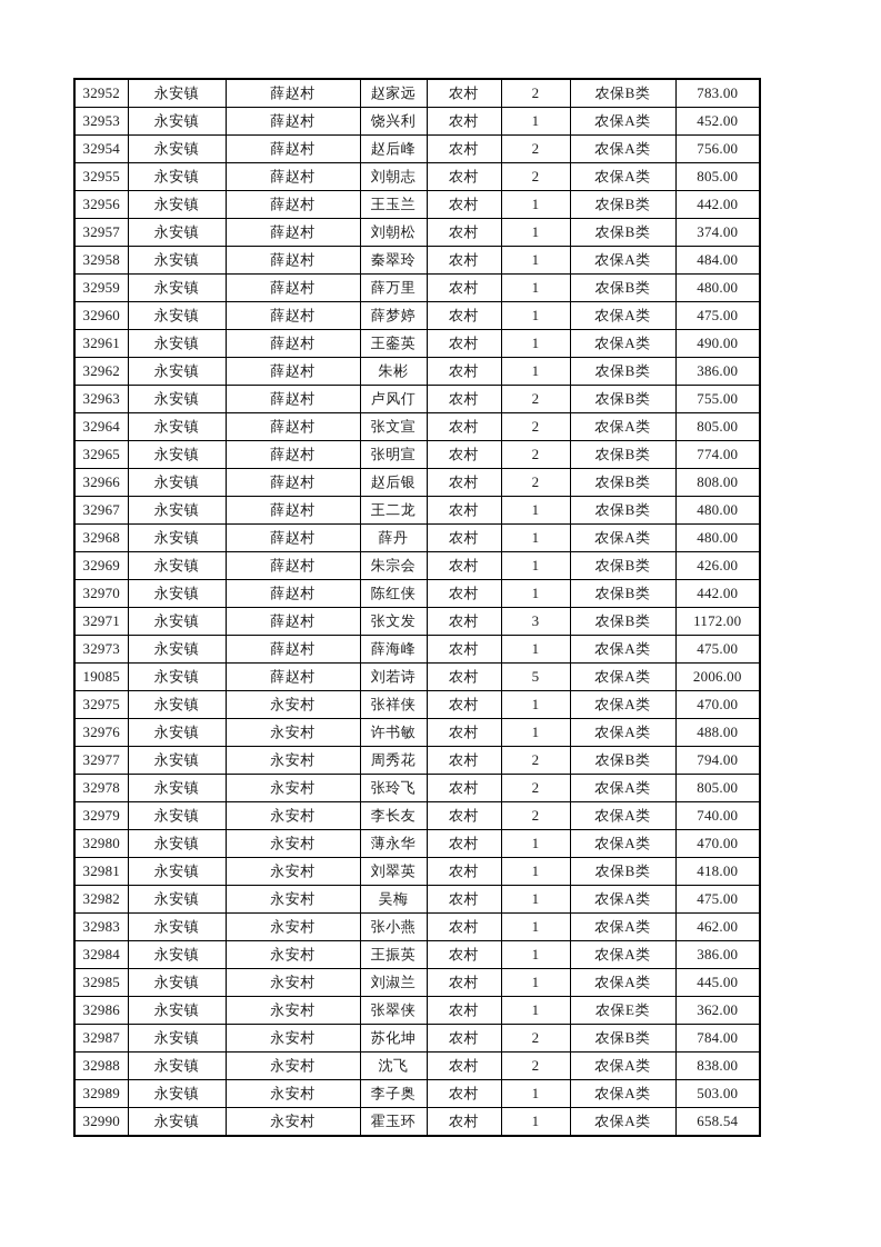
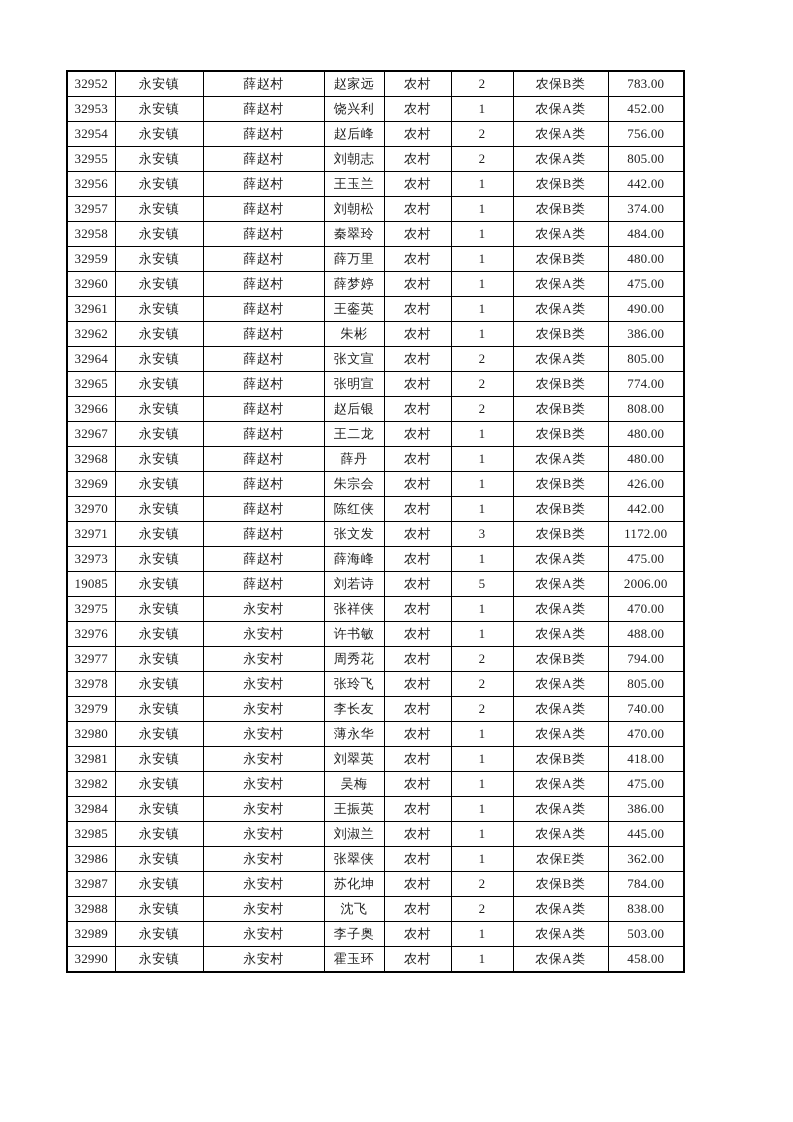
  32952	永安镇	薛赵村	赵家远	农村	2	农保B类	783.00
  32953	永安镇	薛赵村	饶兴利	农村	1	农保A类	452.00
  32954	永安镇	薛赵村	赵后峰	农村	2	农保A类	756.00
  32955	永安镇	薛赵村	刘朝志	农村	2	农保A类	805.00
  32956	永安镇	薛赵村	王玉兰	农村	1	农保B类	442.00
  32957	永安镇	薛赵村	刘朝松	农村	1	农保B类	374.00
  32958	永安镇	薛赵村	秦翠玲	农村	1	农保A类	484.00
  32959	永安镇	薛赵村	薛万里	农村	1	农保B类	480.00
  32960	永安镇	薛赵村	薛梦婷	农村	1	农保A类	475.00
  32961	永安镇	薛赵村	王銮英	农村	1	农保A类	490.00
  32962	永安镇	薛赵村	朱彬	农村	1	农保B类	386.00
- 32963	永安镇	薛赵村	卢风仃	农村	2	农保B类	755.00
  32964	永安镇	薛赵村	张文宣	农村	2	农保A类	805.00
  32965	永安镇	薛赵村	张明宣	农村	2	农保B类	774.00
  32966	永安镇	薛赵村	赵后银	农村	2	农保B类	808.00
  32967	永安镇	薛赵村	王二龙	农村	1	农保B类	480.00
  32968	永安镇	薛赵村	薛丹	农村	1	农保A类	480.00
  32969	永安镇	薛赵村	朱宗会	农村	1	农保B类	426.00
  32970	永安镇	薛赵村	陈红侠	农村	1	农保B类	442.00
  32971	永安镇	薛赵村	张文发	农村	3	农保B类	1172.00
  32973	永安镇	薛赵村	薛海峰	农村	1	农保A类	475.00
  19085	永安镇	薛赵村	刘若诗	农村	5	农保A类	2006.00
  32975	永安镇	永安村	张祥侠	农村	1	农保A类	470.00
  32976	永安镇	永安村	许书敏	农村	1	农保A类	488.00
  32977	永安镇	永安村	周秀花	农村	2	农保B类	794.00
  32978	永安镇	永安村	张玲飞	农村	2	农保A类	805.00
  32979	永安镇	永安村	李长友	农村	2	农保A类	740.00
  32980	永安镇	永安村	薄永华	农村	1	农保A类	470.00
  32981	永安镇	永安村	刘翠英	农村	1	农保B类	418.00
  32982	永安镇	永安村	吴梅	农村	1	农保A类	475.00
- 32983	永安镇	永安村	张小燕	农村	1	农保A类	462.00
  32984	永安镇	永安村	王振英	农村	1	农保A类	386.00
  32985	永安镇	永安村	刘淑兰	农村	1	农保A类	445.00
  32986	永安镇	永安村	张翠侠	农村	1	农保E类	362.00
  32987	永安镇	永安村	苏化坤	农村	2	农保B类	784.00
  32988	永安镇	永安村	沈飞	农村	2	农保A类	838.00
  32989	永安镇	永安村	李子奥	农村	1	农保A类	503.00
- 32990	永安镇	永安村	霍玉环	农村	1	农保A类	658.54
+ 32990	永安镇	永安村	霍玉环	农村	1	农保A类	458.00
